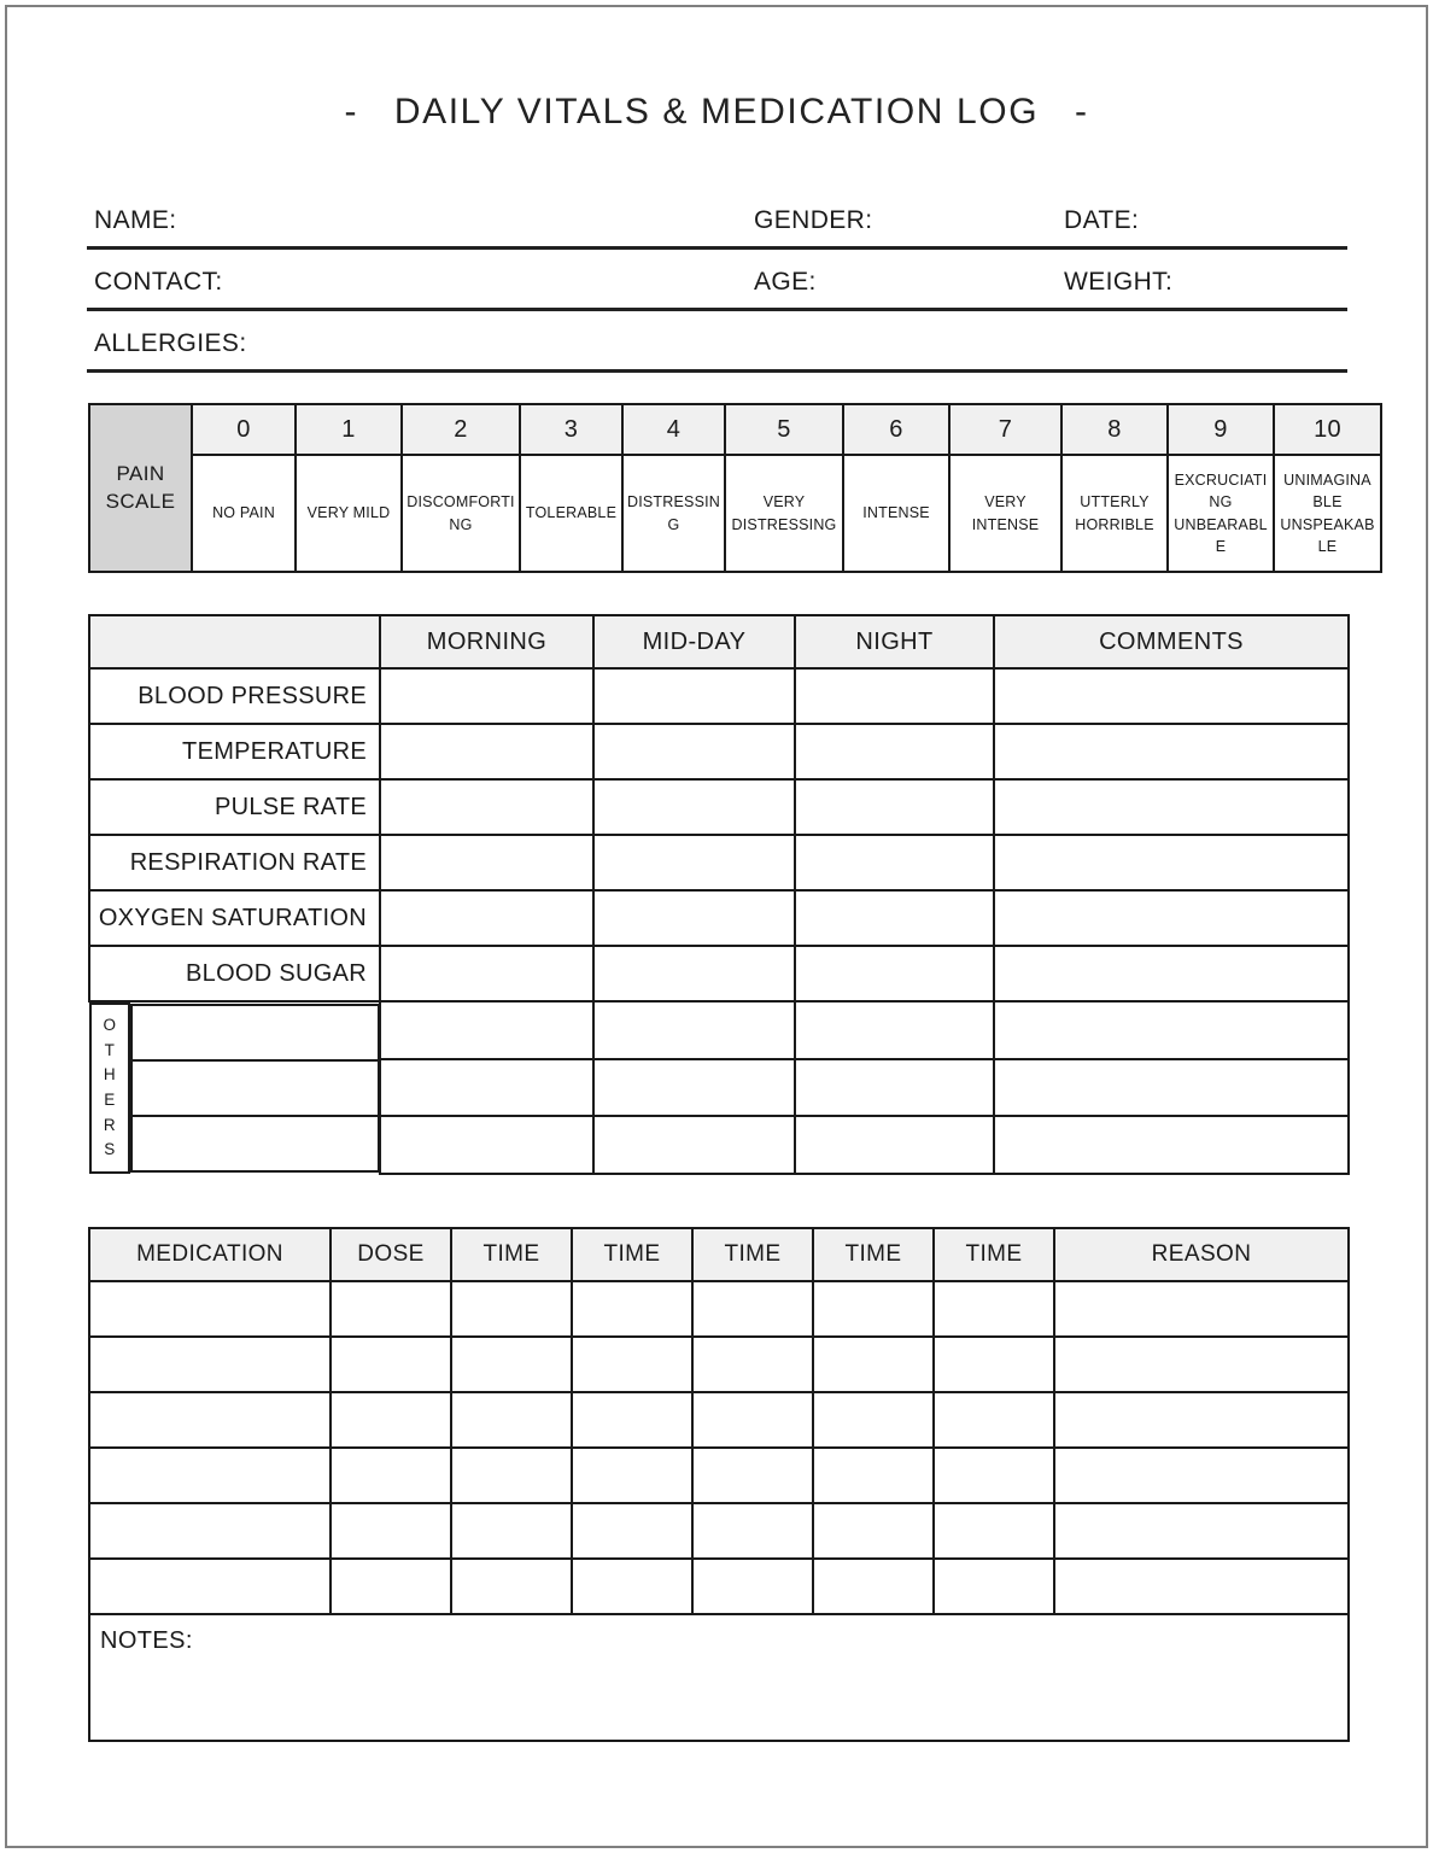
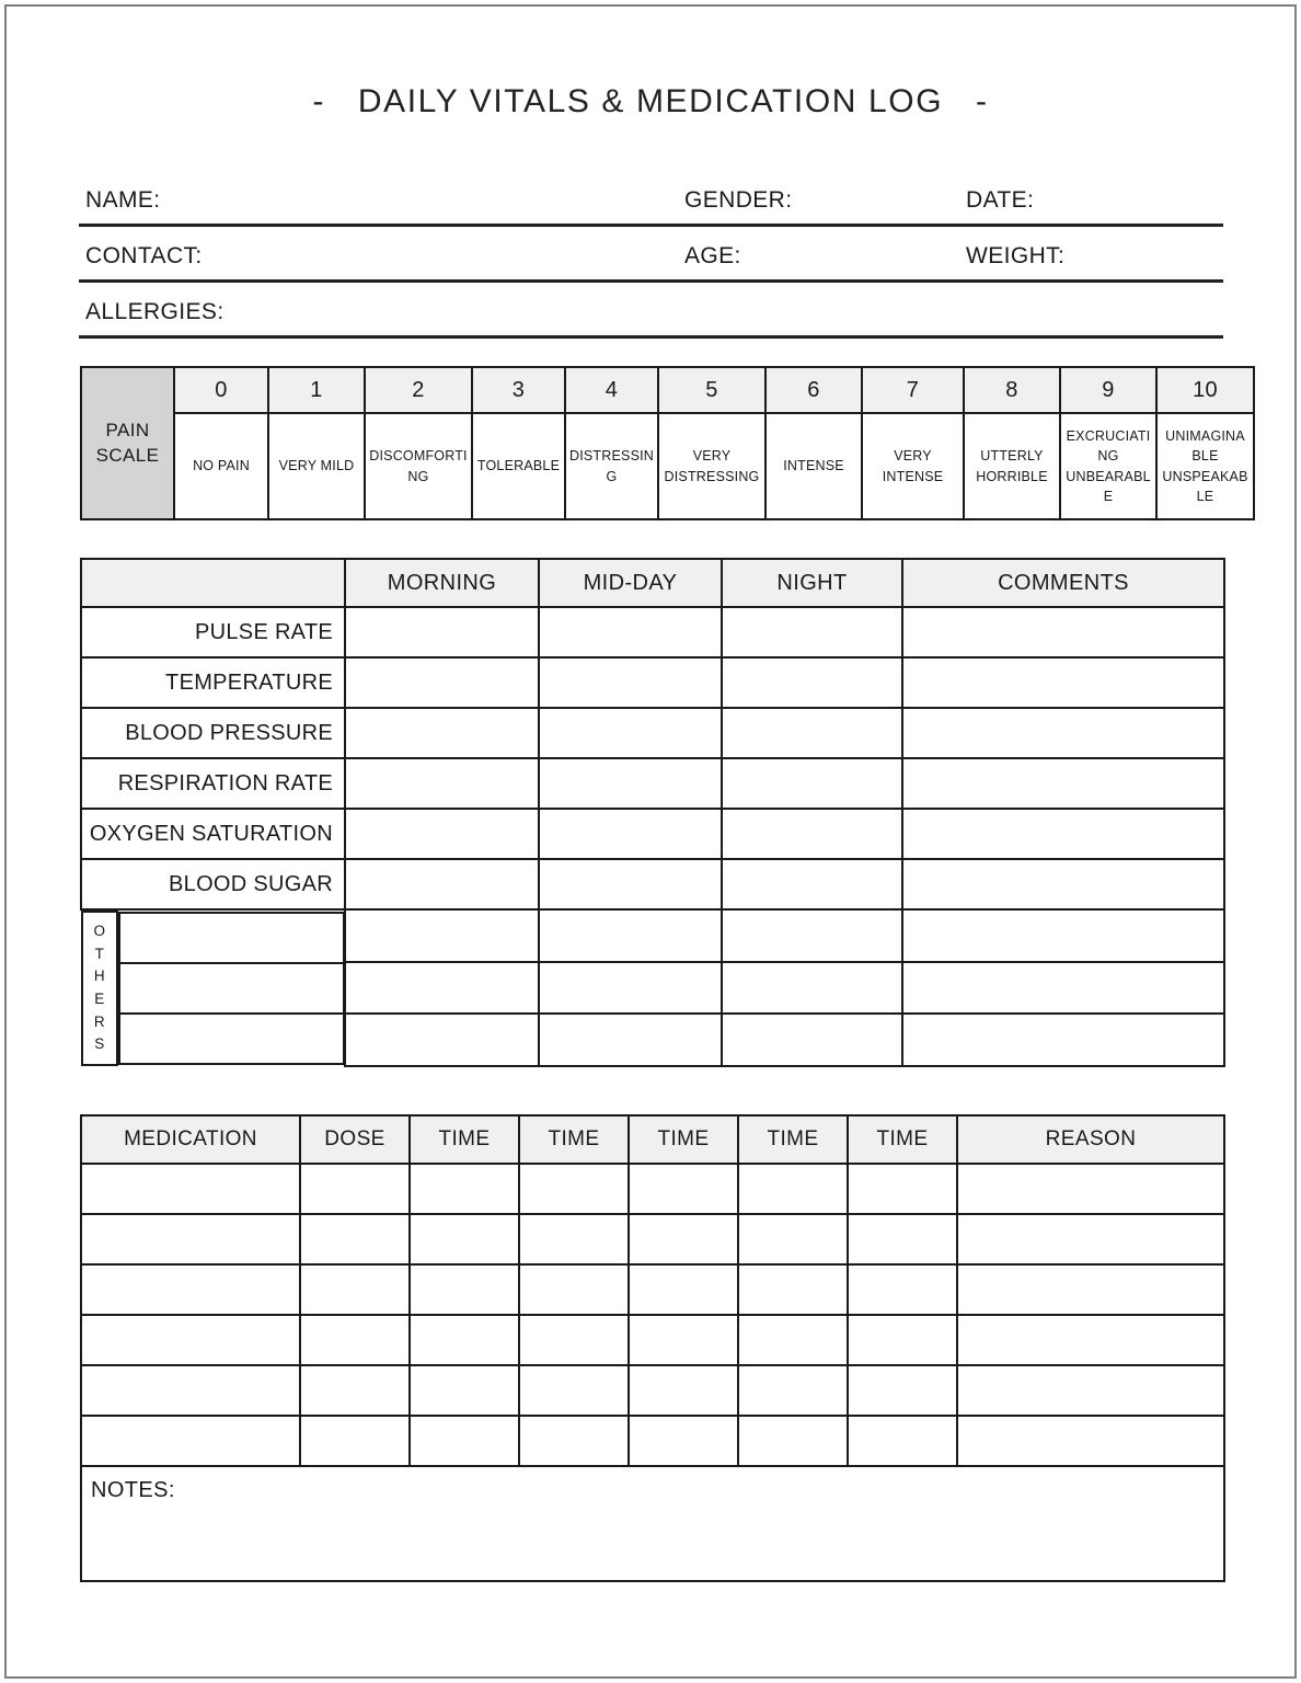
  - DAILY VITALS & MEDICATION LOG -
  NAME:
  GENDER:
  DATE:
  CONTACT:
  AGE:
  WEIGHT:
  ALLERGIES:
  PAIN SCALE	0	1	2	3	4	5	6	7	8	9	10
  NO PAIN	VERY MILD	DISCOMFORTING	TOLERABLE	DISTRESSING	VERY DISTRESSING	INTENSE	VERY INTENSE	UTTERLY HORRIBLE	EXCRUCIATING UNBEARABLE	UNIMAGINABLE UNSPEAKABLE
  	MORNING	MID-DAY	NIGHT	COMMENTS
- BLOOD PRESSURE
+ PULSE RATE
  TEMPERATURE
- PULSE RATE
+ BLOOD PRESSURE
  RESPIRATION RATE
  OXYGEN SATURATION
  BLOOD SUGAR
  OTHERS
  MEDICATION	DOSE	TIME	TIME	TIME	TIME	TIME	REASON
  NOTES:
